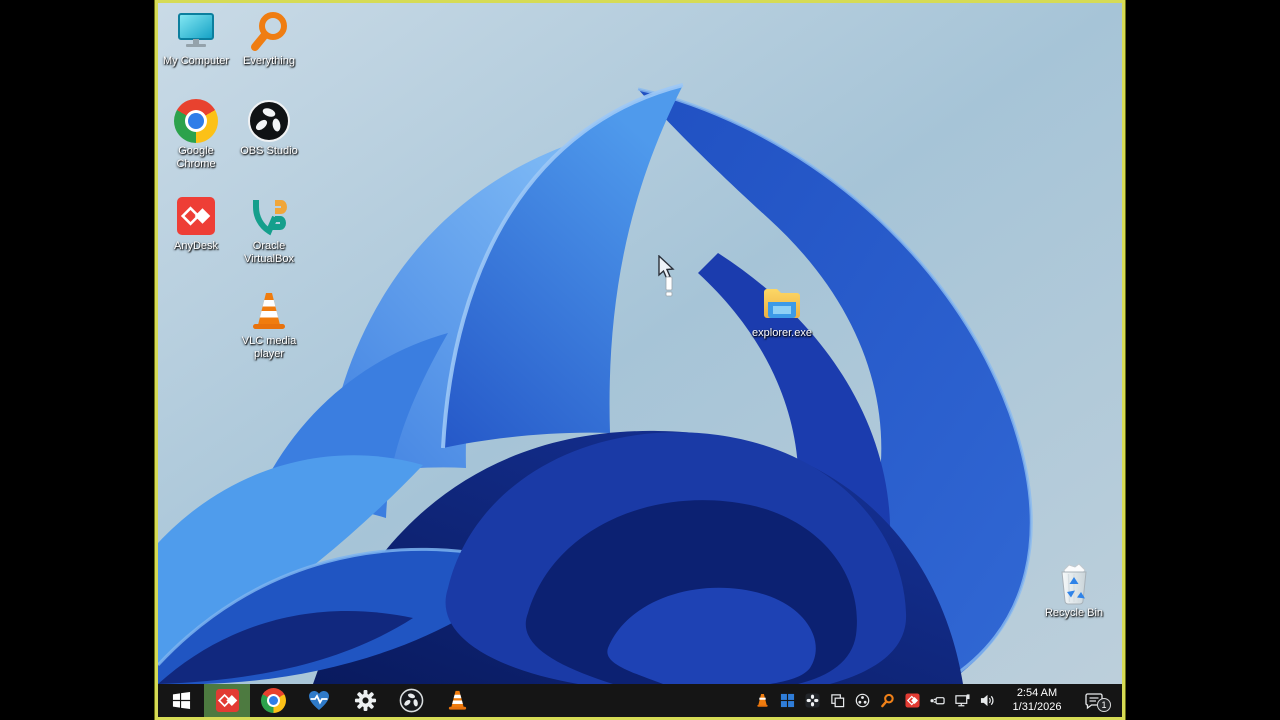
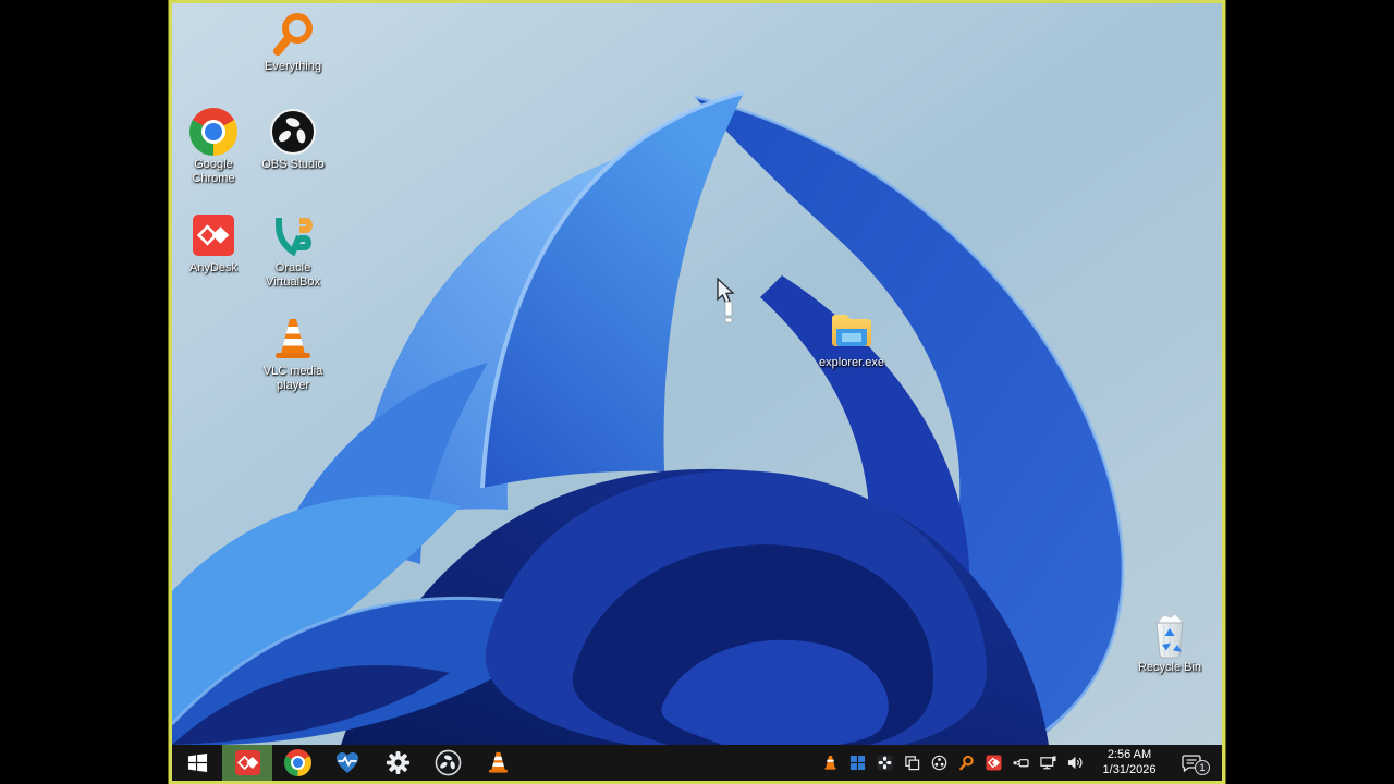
- My Computer
  Everything
  Google Chrome
  OBS Studio
  AnyDesk
  Oracle VirtualBox
  VLC media player
  explorer.exe
  Recycle Bin
- 2:54 AM
+ 2:56 AM
  1/31/2026
  1
